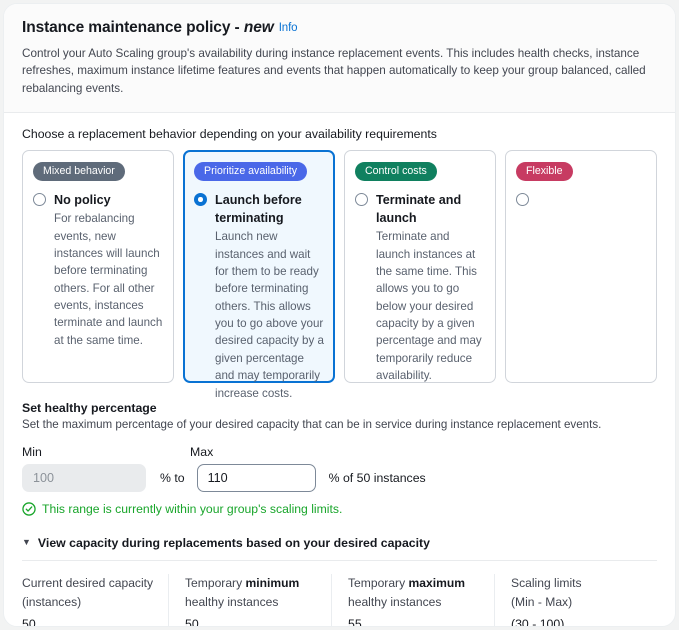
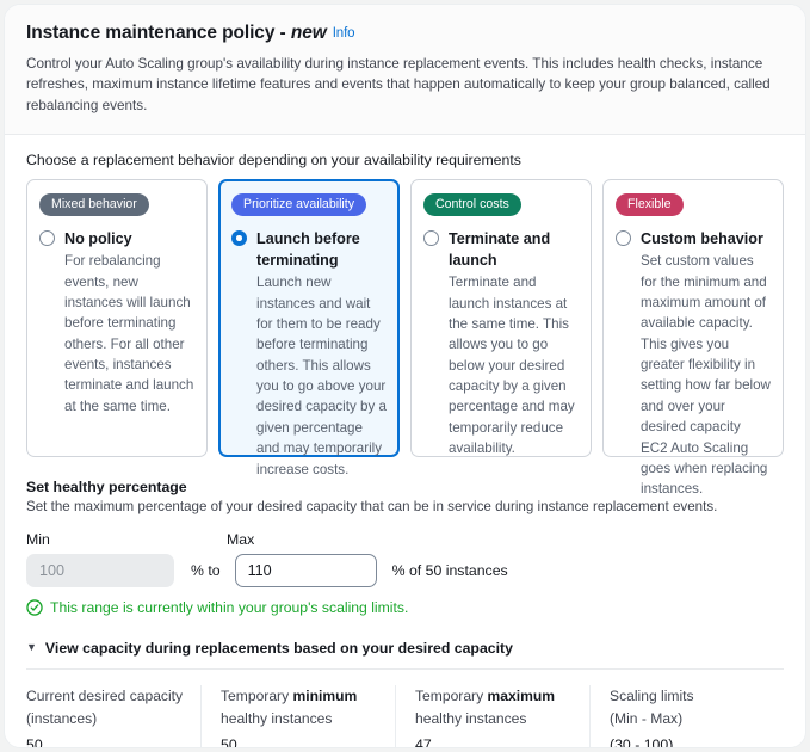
  Instance maintenance policy - new Info
  Control your Auto Scaling group's availability during instance replacement events. This includes health checks, instance refreshes, maximum instance lifetime features and events that happen automatically to keep your group balanced, called rebalancing events.
  Choose a replacement behavior depending on your availability requirements
  Mixed behavior
  No policy
  For rebalancing events, new instances will launch before terminating others. For all other events, instances terminate and launch at the same time.
  Prioritize availability
  Launch before terminating
  Launch new instances and wait for them to be ready before terminating others. This allows you to go above your desired capacity by a given percentage and may temporarily increase costs.
  Control costs
  Terminate and launch
  Terminate and launch instances at the same time. This allows you to go below your desired capacity by a given percentage and may temporarily reduce availability.
  Flexible
+ Custom behavior
+ Set custom values for the minimum and maximum amount of available capacity. This gives you greater flexibility in setting how far below and over your desired capacity EC2 Auto Scaling goes when replacing instances.
  Set healthy percentage
  Set the maximum percentage of your desired capacity that can be in service during instance replacement events.
  Min
  Max
  100
  % to
  110
  % of 50 instances
  This range is currently within your group's scaling limits.
  ▼
  View capacity during replacements based on your desired capacity
  Current desired capacity
  (instances)
  50
  Temporary minimum
  healthy instances
  50
  Temporary maximum
  healthy instances
- 55
+ 47
  Scaling limits
  (Min - Max)
  (30 - 100)
